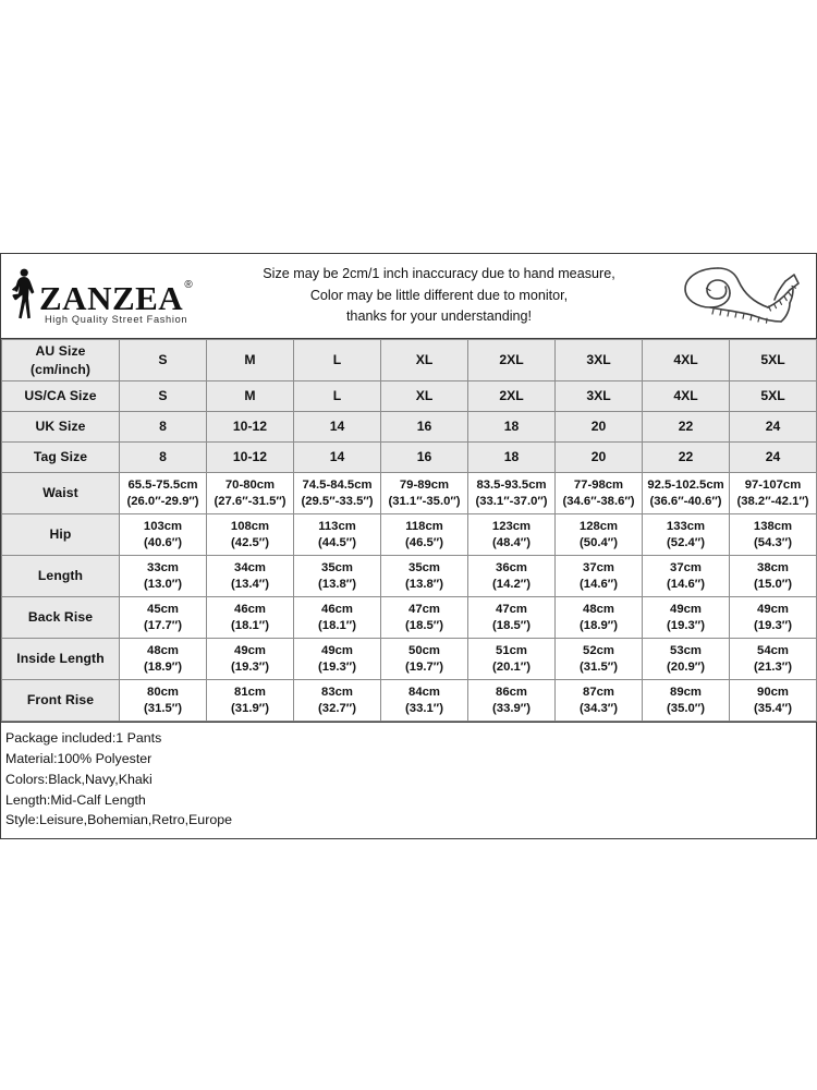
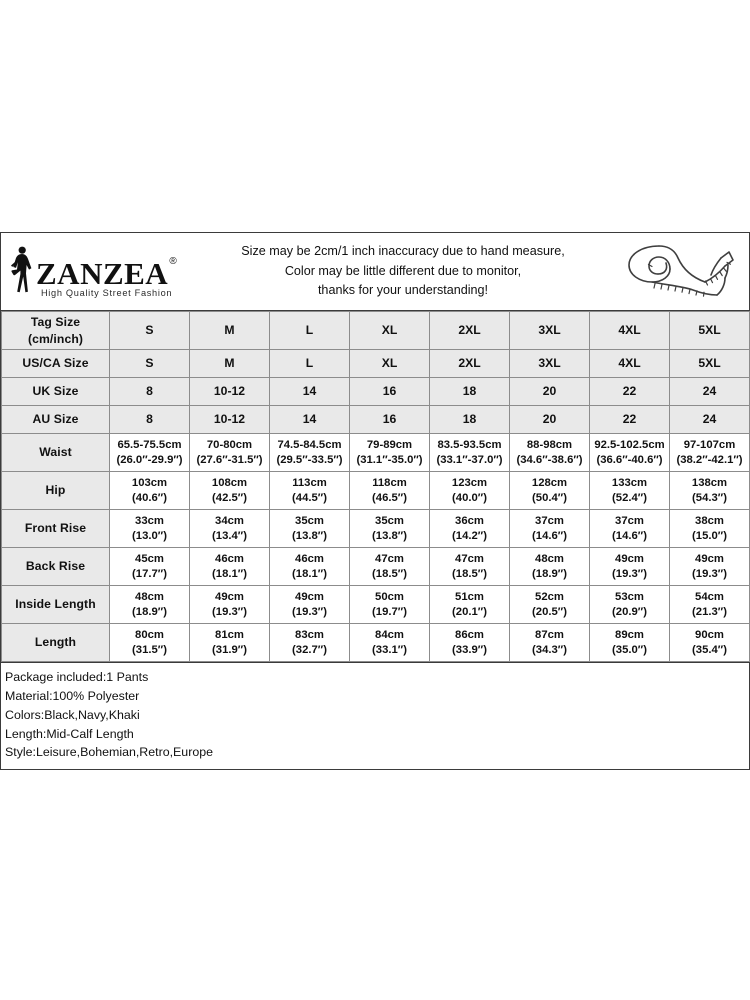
  ZANZEA
  ®
  High Quality Street Fashion
  Size may be 2cm/1 inch inaccuracy due to hand measure,
  Color may be little different due to monitor,
  thanks for your understanding!
- AU Size (cm/inch)	S	M	L	XL	2XL	3XL	4XL	5XL
+ Tag Size (cm/inch)	S	M	L	XL	2XL	3XL	4XL	5XL
  US/CA Size	S	M	L	XL	2XL	3XL	4XL	5XL
  UK Size	8	10-12	14	16	18	20	22	24
- Tag Size	8	10-12	14	16	18	20	22	24
+ AU Size	8	10-12	14	16	18	20	22	24
- Waist	65.5-75.5cm(26.0″-29.9″)	70-80cm(27.6″-31.5″)	74.5-84.5cm(29.5″-33.5″)	79-89cm(31.1″-35.0″)	83.5-93.5cm(33.1″-37.0″)	77-98cm(34.6″-38.6″)	92.5-102.5cm(36.6″-40.6″)	97-107cm(38.2″-42.1″)
+ Waist	65.5-75.5cm(26.0″-29.9″)	70-80cm(27.6″-31.5″)	74.5-84.5cm(29.5″-33.5″)	79-89cm(31.1″-35.0″)	83.5-93.5cm(33.1″-37.0″)	88-98cm(34.6″-38.6″)	92.5-102.5cm(36.6″-40.6″)	97-107cm(38.2″-42.1″)
- Hip	103cm(40.6″)	108cm(42.5″)	113cm(44.5″)	118cm(46.5″)	123cm(48.4″)	128cm(50.4″)	133cm(52.4″)	138cm(54.3″)
+ Hip	103cm(40.6″)	108cm(42.5″)	113cm(44.5″)	118cm(46.5″)	123cm(40.0″)	128cm(50.4″)	133cm(52.4″)	138cm(54.3″)
- Length	33cm(13.0″)	34cm(13.4″)	35cm(13.8″)	35cm(13.8″)	36cm(14.2″)	37cm(14.6″)	37cm(14.6″)	38cm(15.0″)
+ Front Rise	33cm(13.0″)	34cm(13.4″)	35cm(13.8″)	35cm(13.8″)	36cm(14.2″)	37cm(14.6″)	37cm(14.6″)	38cm(15.0″)
  Back Rise	45cm(17.7″)	46cm(18.1″)	46cm(18.1″)	47cm(18.5″)	47cm(18.5″)	48cm(18.9″)	49cm(19.3″)	49cm(19.3″)
- Inside Length	48cm(18.9″)	49cm(19.3″)	49cm(19.3″)	50cm(19.7″)	51cm(20.1″)	52cm(31.5″)	53cm(20.9″)	54cm(21.3″)
+ Inside Length	48cm(18.9″)	49cm(19.3″)	49cm(19.3″)	50cm(19.7″)	51cm(20.1″)	52cm(20.5″)	53cm(20.9″)	54cm(21.3″)
- Front Rise	80cm(31.5″)	81cm(31.9″)	83cm(32.7″)	84cm(33.1″)	86cm(33.9″)	87cm(34.3″)	89cm(35.0″)	90cm(35.4″)
+ Length	80cm(31.5″)	81cm(31.9″)	83cm(32.7″)	84cm(33.1″)	86cm(33.9″)	87cm(34.3″)	89cm(35.0″)	90cm(35.4″)
  Package included:1 Pants
  Material:100% Polyester
  Colors:Black,Navy,Khaki
  Length:Mid-Calf Length
  Style:Leisure,Bohemian,Retro,Europe
